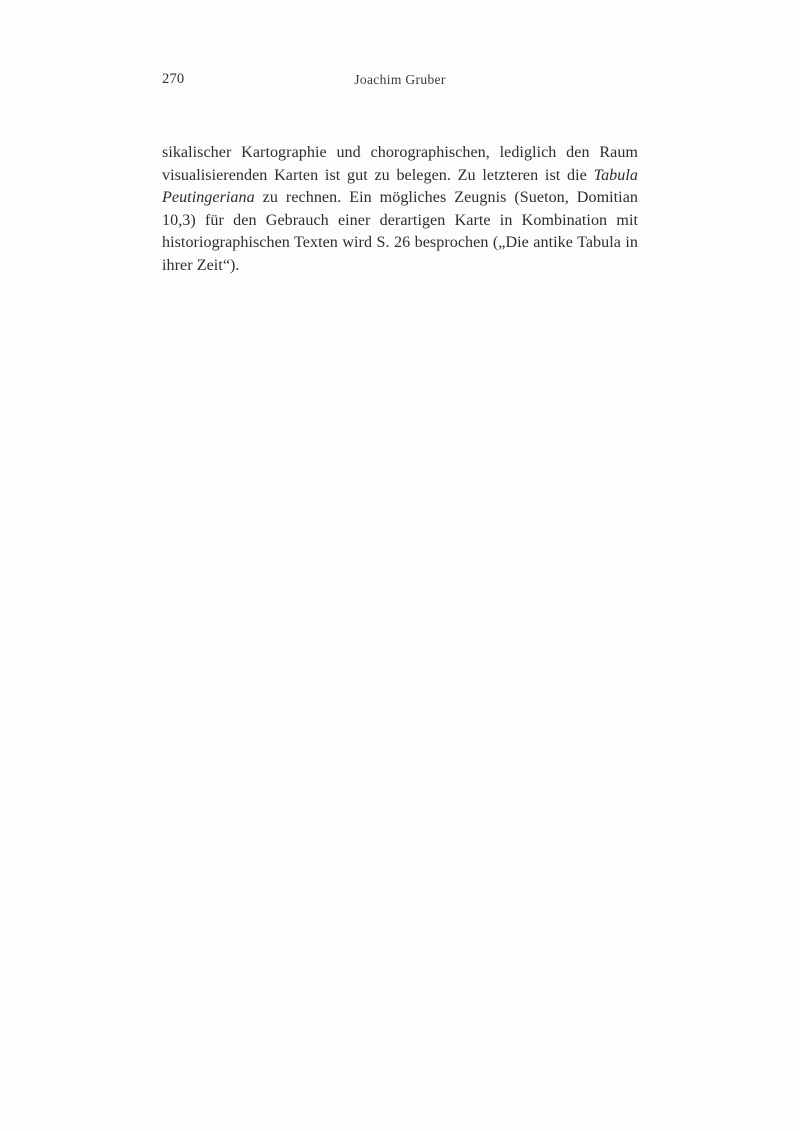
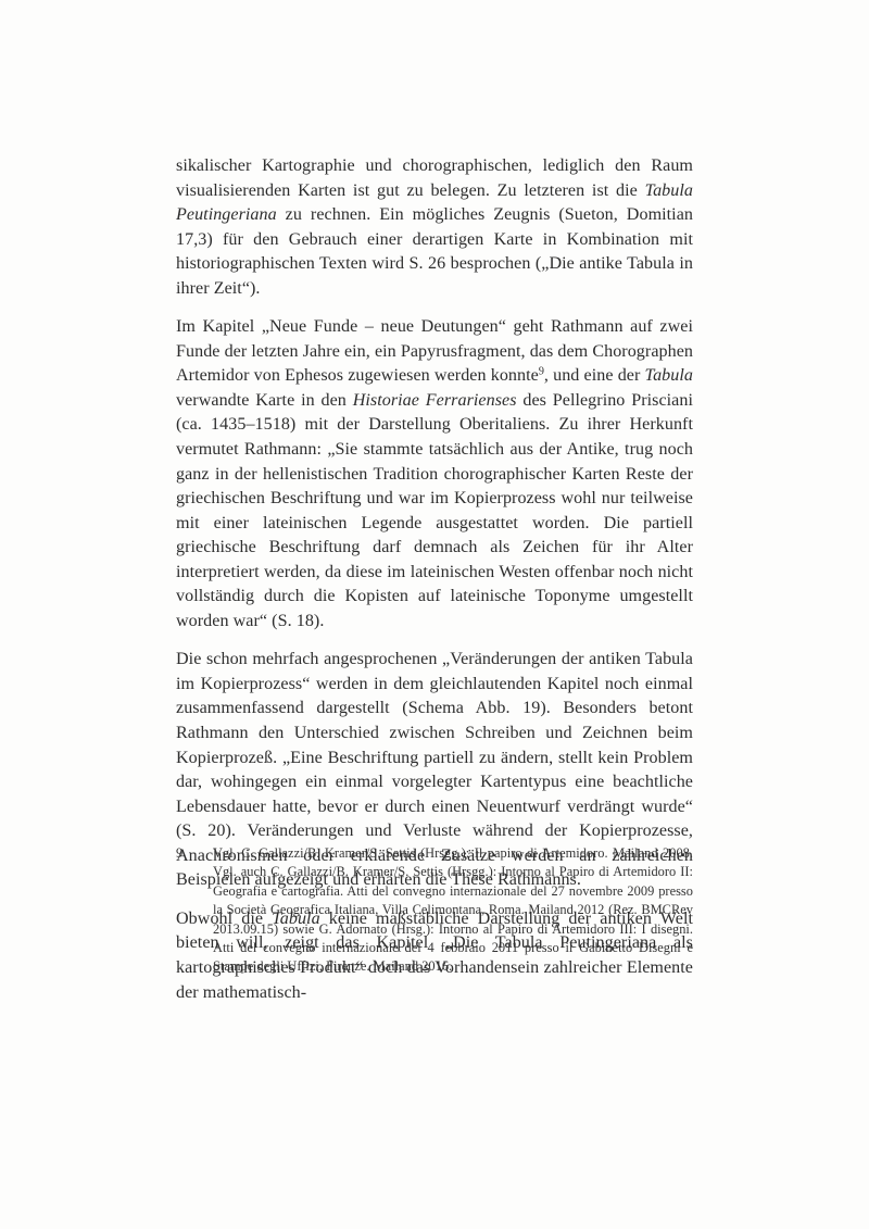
- 270
- Joachim Gruber
- sikalischer Kartographie und chorographischen, lediglich den Raum visuali­sierenden Karten ist gut zu belegen. Zu letzteren ist die Tabula Peutingeriana zu rechnen. Ein mögliches Zeugnis (Sueton, Domitian 10,3) für den Ge­brauch einer derartigen Karte in Kombination mit historiographischen Tex­ten wird S. 26 besprochen („Die antike Tabula in ihrer Zeit“).
+ sikalischer Kartographie und chorographischen, lediglich den Raum visuali­sierenden Karten ist gut zu belegen. Zu letzteren ist die Tabula Peutingeriana zu rechnen. Ein mögliches Zeugnis (Sueton, Domitian 17,3) für den Ge­brauch einer derartigen Karte in Kombination mit historiographischen Tex­ten wird S. 26 besprochen („Die antike Tabula in ihrer Zeit“).
+ Im Kapitel „Neue Funde – neue Deutungen“ geht Rathmann auf zwei Funde der letzten Jahre ein, ein Papyrusfragment, das dem Chorographen Artemidor von Ephesos zugewiesen werden konnte9, und eine der Tabula verwandte Karte in den Historiae Ferrarienses des Pellegrino Prisciani (ca. 1435–1518) mit der Darstellung Oberitaliens. Zu ihrer Herkunft vermu­tet Rathmann: „Sie stammte tatsächlich aus der Antike, trug noch ganz in der hellenistischen Tradition chorographischer Karten Reste der griechi­schen Beschriftung und war im Kopierprozess wohl nur teilweise mit einer lateinischen Legende ausgestattet worden. Die partiell griechische Beschrif­tung darf demnach als Zeichen für ihr Alter interpretiert werden, da diese im lateinischen Westen offenbar noch nicht vollständig durch die Kopisten auf lateinische Toponyme umgestellt worden war“ (S. 18).
+ Die schon mehrfach angesprochenen „Veränderungen der antiken Tabula im Kopierprozess“ werden in dem gleichlautenden Kapitel noch einmal zu­sammenfassend dargestellt (Schema Abb. 19). Besonders betont Rathmann den Unterschied zwischen Schreiben und Zeichnen beim Kopierprozeß. „Eine Beschriftung partiell zu ändern, stellt kein Problem dar, wohingegen ein einmal vorgelegter Kartentypus eine beachtliche Lebensdauer hatte, be­vor er durch einen Neuentwurf verdrängt wurde“ (S. 20). Veränderungen und Verluste während der Kopierprozesse, Anachronismen oder erklärende Zusätze werden an zahlreichen Beispielen aufgezeigt und erhärten die These Rathmanns.
+ Obwohl die Tabula keine maßstäbliche Darstellung der antiken Welt bieten will, zeigt das Kapitel „Die Tabula Peutingeriana als kartographisches Pro­dukt“ doch das Vorhandensein zahlreicher Elemente der mathematisch-
+ 9
+ Vgl. C. Gallazzi/B. Kramer/S. Settis (Hrsgg.): Il papiro di Artemidoro. Mailand 2008. Vgl. auch C. Gallazzi/B. Kramer/S. Settis (Hrsgg.): Intorno al Papiro di Ar­temidoro II: Geografia e cartografia. Atti del convegno internazionale del 27 novem­bre 2009 presso la Società Geografica Italiana, Villa Celimontana, Roma. Mailand 2012 (Rez. BMCRev 2013.09.15) sowie G. Adornato (Hrsg.): Intorno al Papiro di Artemidoro III: I disegni. Atti del convegno internazionale del 4 febbraio 2011 presso il Gabinetto Disegni e Stampe degli Uffizi, Firenze. Mailand 2016.
